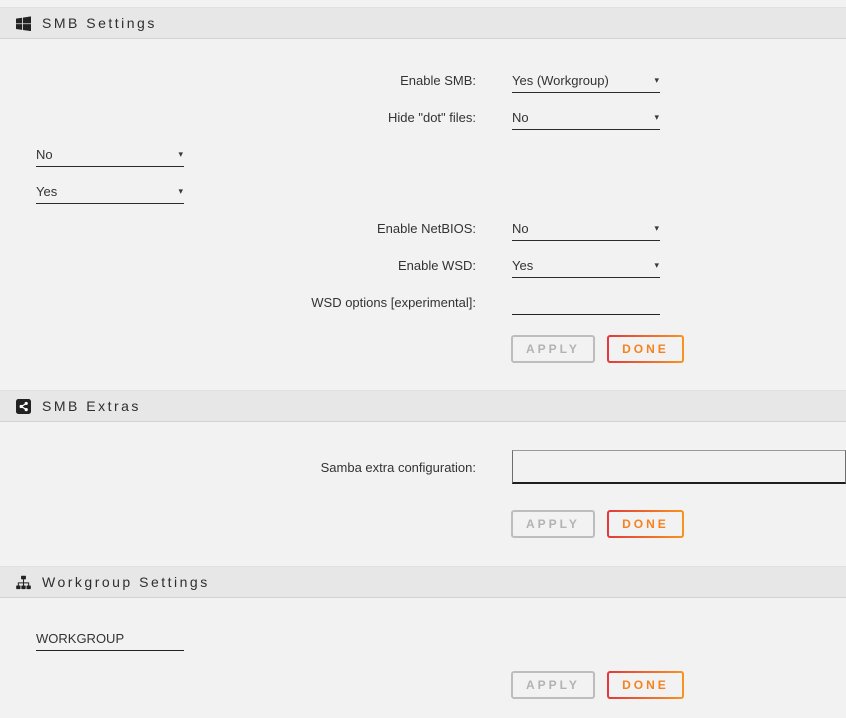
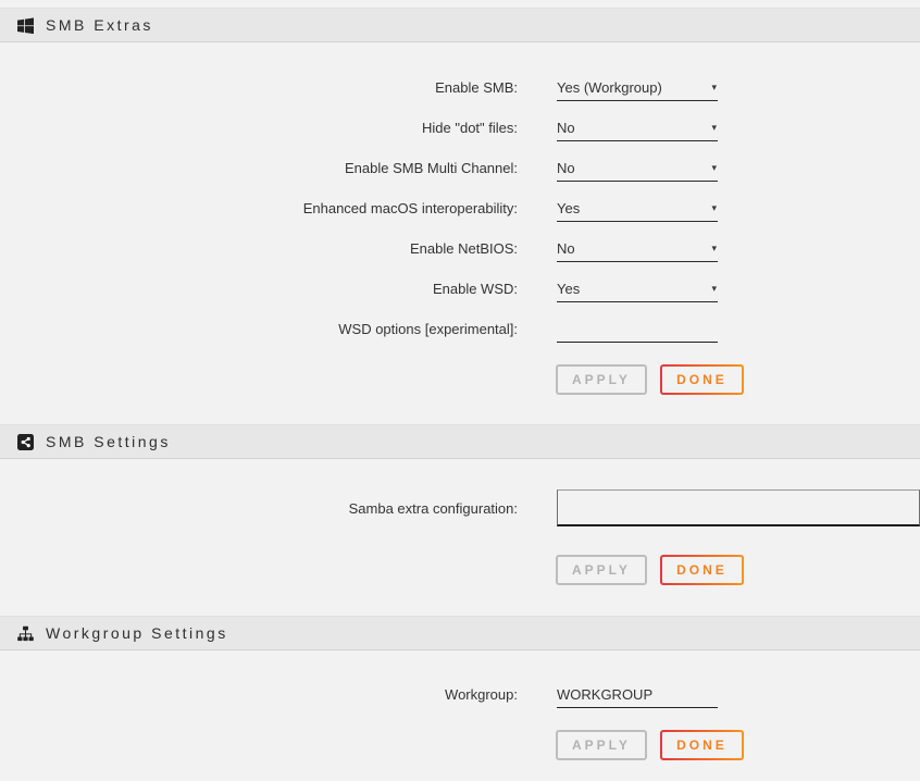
- SMB Settings
+ SMB Extras
  Enable SMB:
  Yes (Workgroup)
  ▾
  Hide "dot" files:
  No
  ▾
+ Enable SMB Multi Channel:
  No
  ▾
+ Enhanced macOS interoperability:
  Yes
  ▾
  Enable NetBIOS:
  No
  ▾
  Enable WSD:
  Yes
  ▾
  WSD options [experimental]:
  APPLY
  DONE
- SMB Extras
+ SMB Settings
  Samba extra configuration:
  APPLY
  DONE
  Workgroup Settings
+ Workgroup:
  WORKGROUP
  APPLY
  DONE
